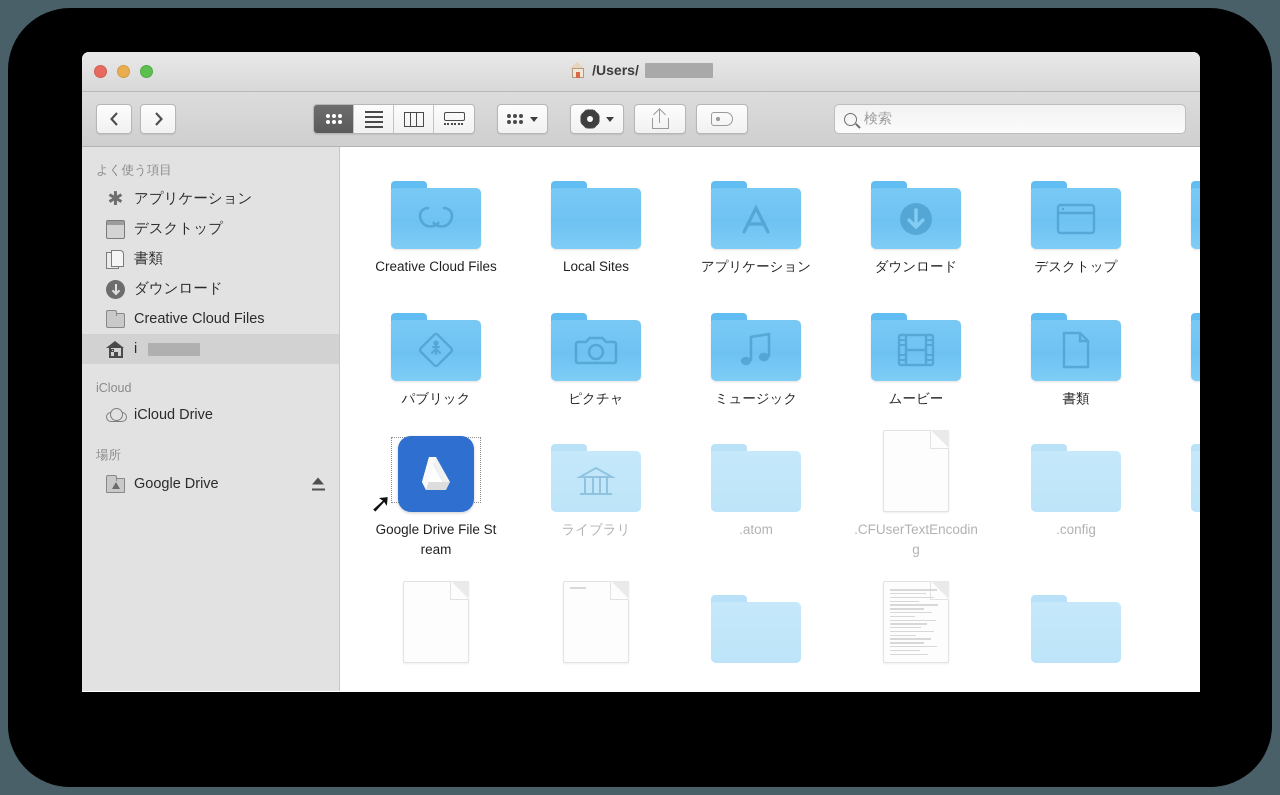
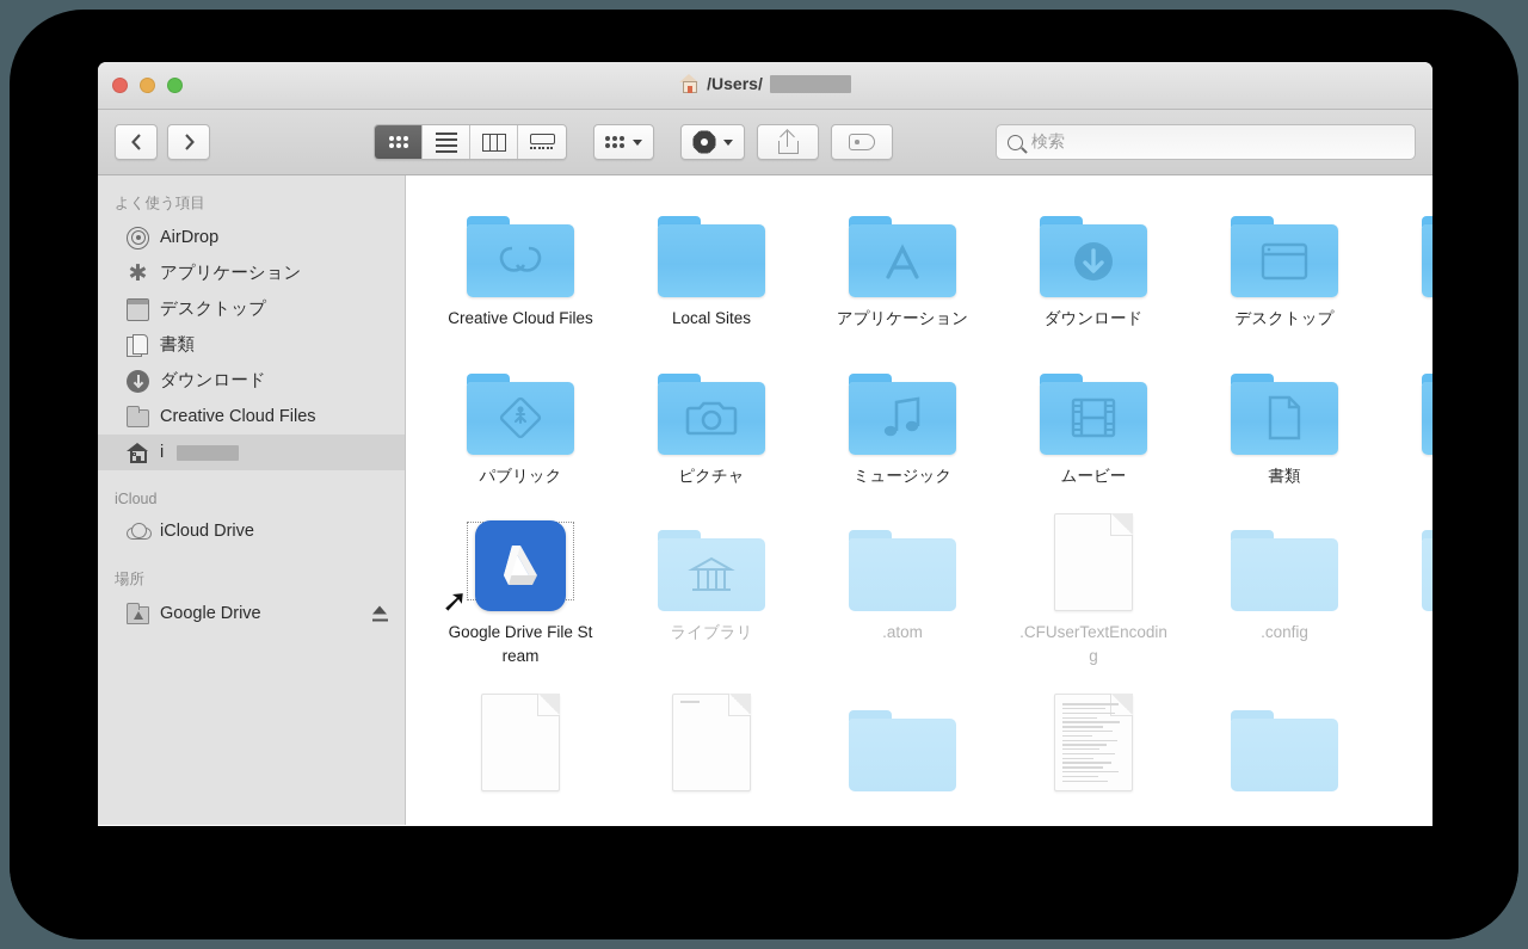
  /Users/
  検索
  よく使う項目
+ AirDrop
  ✱
  アプリケーション
  デスクトップ
  書類
  ダウンロード
  Creative Cloud Files
  i
  iCloud
  iCloud Drive
  場所
  Google Drive
  Creative Cloud Files
  Local Sites
  アプリケーション
  ダウンロード
  デスクトップ
  パブリック
  ピクチャ
  ミュージック
  ムービー
  書類
  ➚
  Google Drive File Stream
  ライブラリ
  .atom
  .CFUserTextEncoding
  .config
